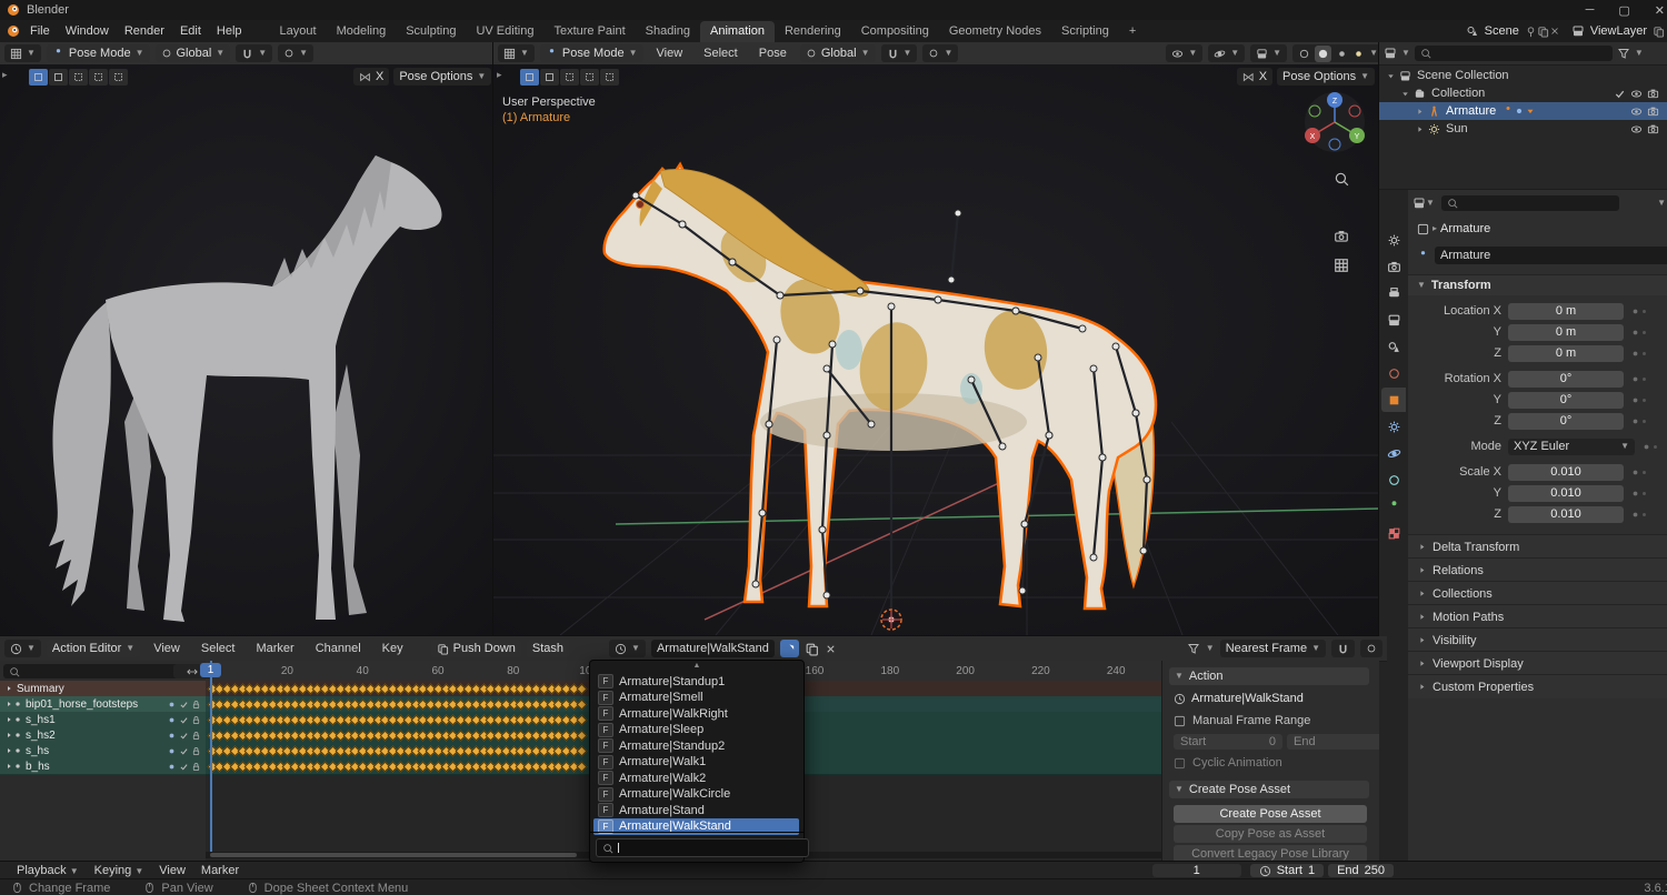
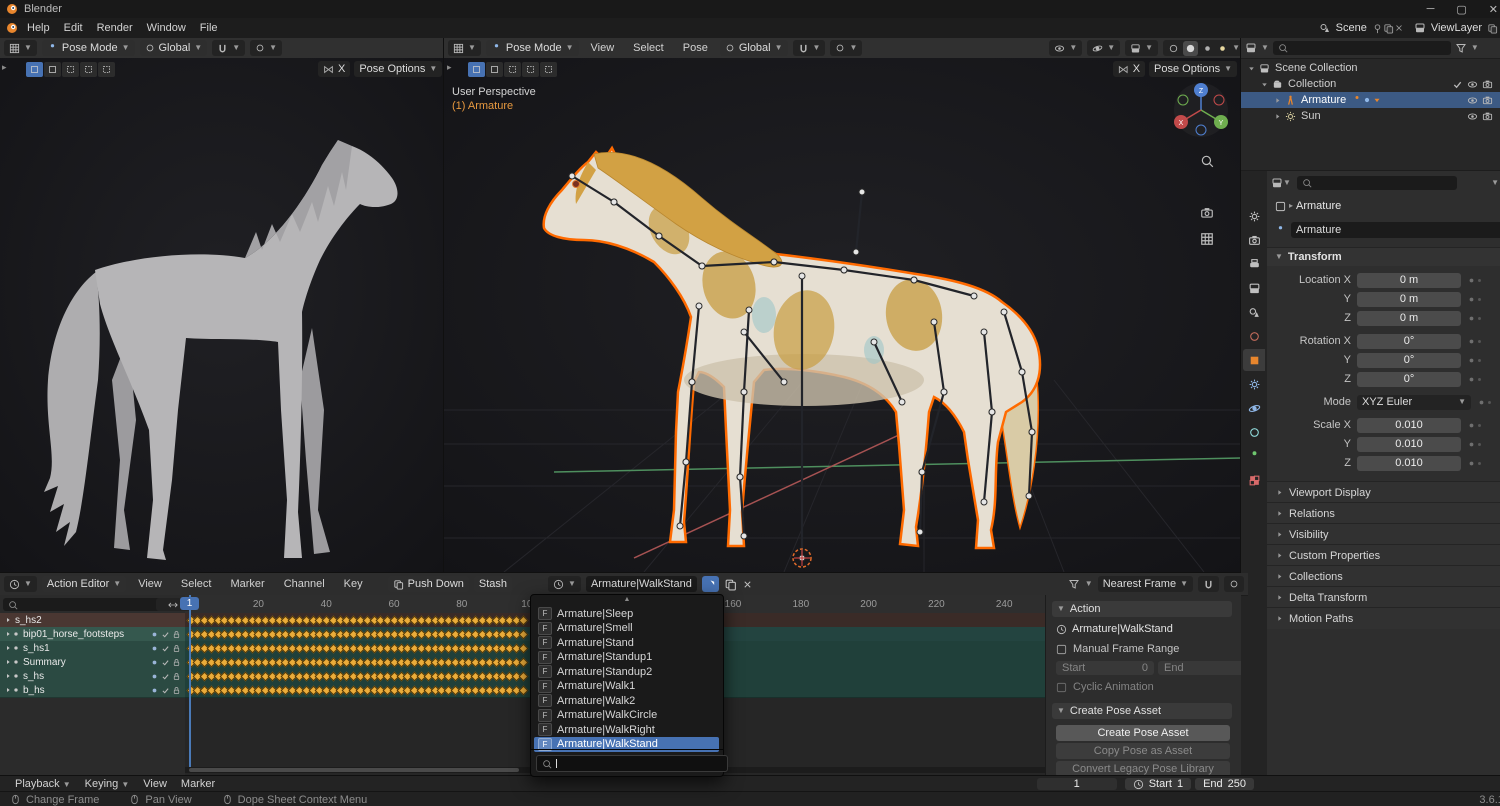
  Blender
  ─
  ▢
  ✕
- File
+ Help
- Window
+ Edit
  Render
- Edit
+ Window
- Help
+ File
- Layout
- Modeling
- Sculpting
- UV Editing
- Texture Paint
- Shading
- Animation
- Rendering
- Compositing
- Geometry Nodes
- Scripting
- +
  Scene
  ViewLayer
  ▼
  Pose Mode
  ▼
  Global
  ▼
  ▼
  ▼
  ▸
  ⋈
  X
  Pose Options
  ▼
  ▼
  Pose Mode
  ▼
  View
  Select
  Pose
  Global
  ▼
  ▼
  ▼
  ▼
  ▼
  ▼
  ▼
  ▸
  ⋈
  X
  Pose Options
  ▼
  User Perspective
  (1) Armature
  ▼
  ▼
  Scene Collection
  Collection
  Armature
  Sun
  ▼
  ▼
  ▸
  Armature
  Armature
  ▼
  Transform
  Location X
  0 m
  Y
  0 m
  Z
  0 m
  Rotation X
  0°
  Y
  0°
  Z
  0°
  Mode
  XYZ Euler
  ▼
  Scale X
  0.010
  Y
  0.010
  Z
  0.010
- Delta Transform
+ Viewport Display
  Relations
- Collections
+ Visibility
- Motion Paths
+ Custom Properties
- Visibility
+ Collections
- Viewport Display
+ Delta Transform
- Custom Properties
+ Motion Paths
  ▼
  Action Editor
  ▼
  View
  Select
  Marker
  Channel
  Key
  Push Down
  Stash
  ▼
  Armature|WalkStand
  ▼
  Nearest Frame
  ▼
  20
  40
  60
  80
  160
  180
  200
  220
  240
- Summary
+ s_hs2
  bip01_horse_footsteps
  s_hs1
- s_hs2
+ Summary
  s_hs
  b_hs
  1
  ▼
  Action
  Armature|WalkStand
  Manual Frame Range
  Start
  0
  End
  Cyclic Animation
  ▼
  Create Pose Asset
  Create Pose Asset
  Copy Pose as Asset
  Convert Legacy Pose Library
  F
- Armature|Standup1
+ Armature|Sleep
  F
  Armature|Smell
  F
- Armature|WalkRight
+ Armature|Stand
  F
- Armature|Sleep
+ Armature|Standup1
  F
  Armature|Standup2
  F
  Armature|Walk1
  F
  Armature|Walk2
  F
  Armature|WalkCircle
  F
- Armature|Stand
+ Armature|WalkRight
  F
  Armature|WalkStand
  Playback ▼
  Keying ▼
  View
  Marker
  1
  Start
  1
  End
  250
  Change Frame
  Pan View
  Dope Sheet Context Menu
